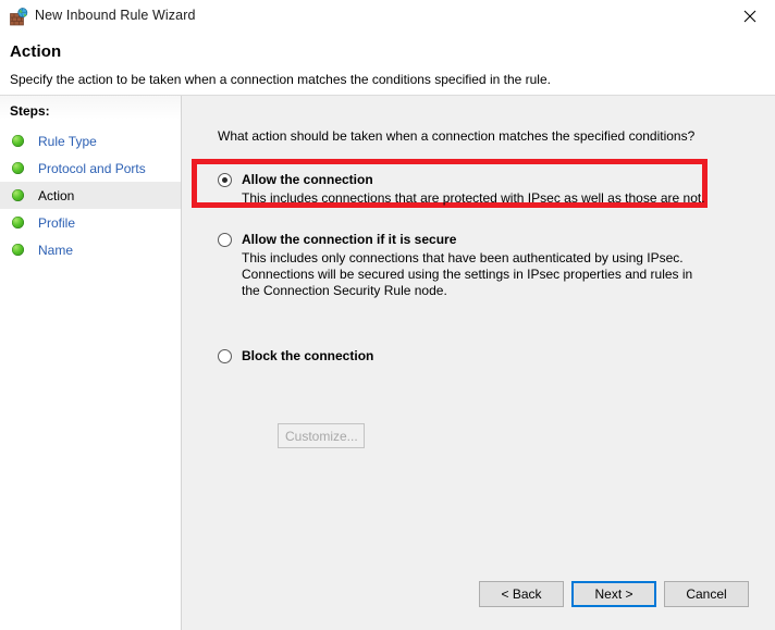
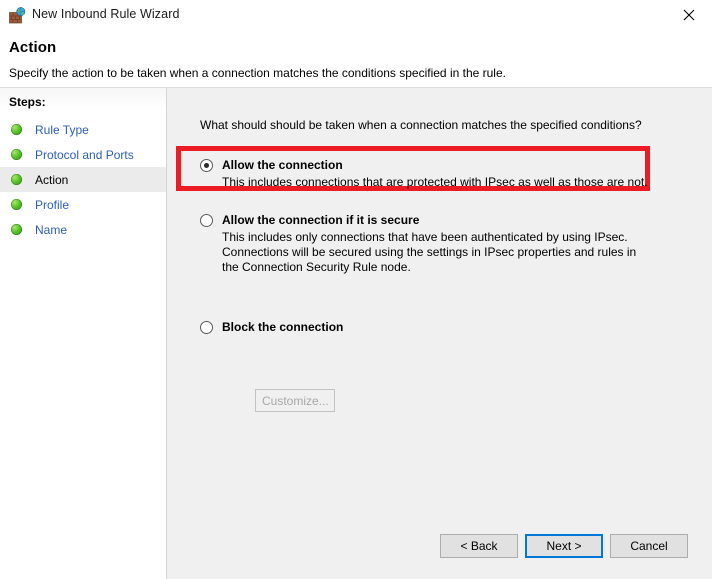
  New Inbound Rule Wizard
  Action
  Specify the action to be taken when a connection matches the conditions specified in the rule.
  Steps:
  Rule Type
  Protocol and Ports
  Action
  Profile
  Name
- What action should be taken when a connection matches the specified conditions?
+ What should should be taken when a connection matches the specified conditions?
  Allow the connection
  This includes connections that are protected with IPsec as well as those are not.
  Allow the connection if it is secure
  This includes only connections that have been authenticated by using IPsec. Connections will be secured using the settings in IPsec properties and rules in the Connection Security Rule node.
  Customize...
  Block the connection
  < Back
  Next >
  Cancel
